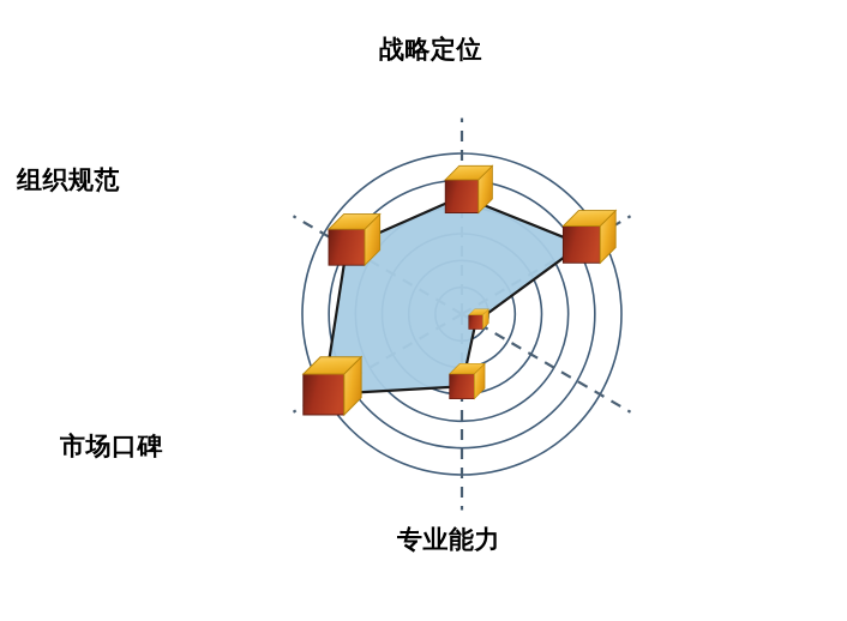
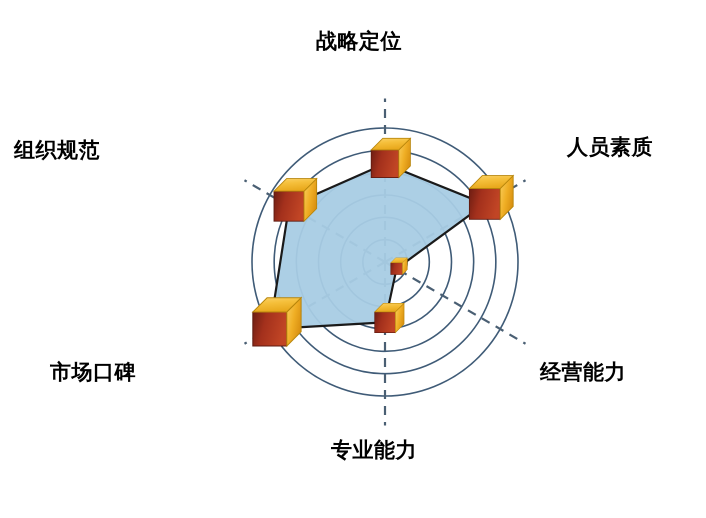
  战略定位
+ 人员素质
+ 经营能力
  专业能力
  市场口碑
  组织规范
